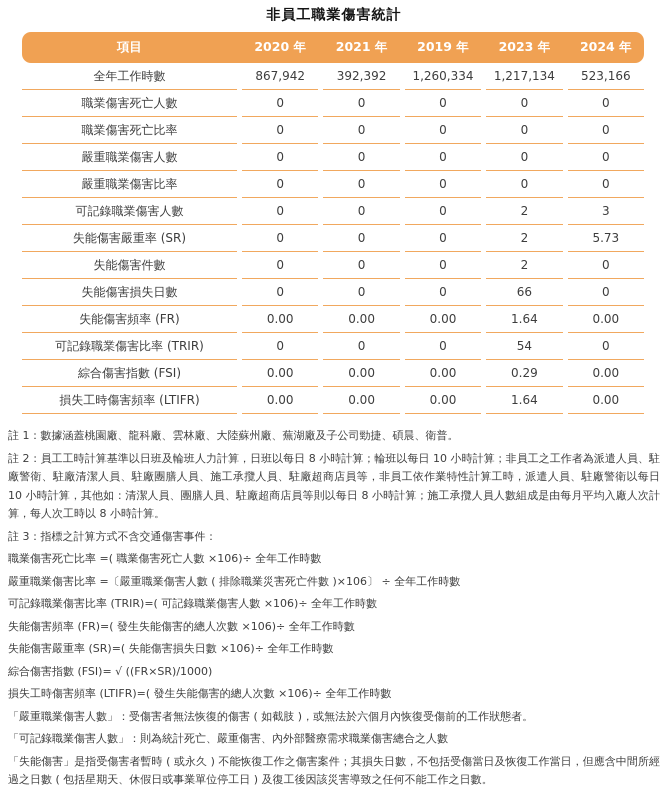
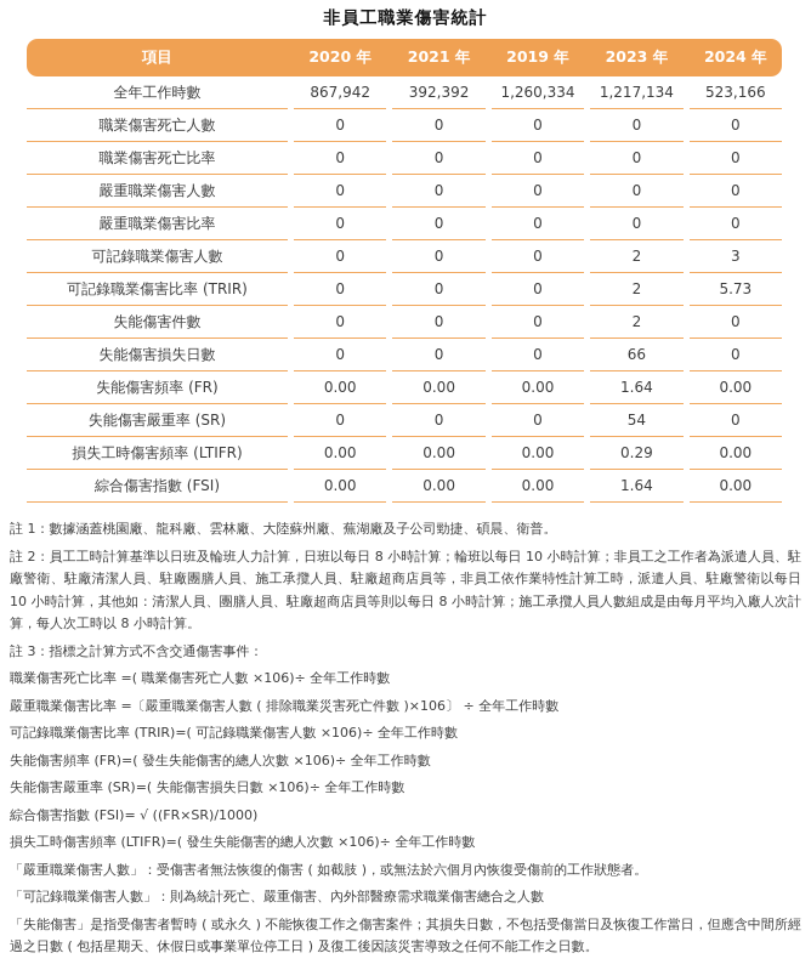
  非員工職業傷害統計
  項目
  2020 年
  2021 年
  2019 年
  2023 年
  2024 年
  全年工作時數
  867,942
  392,392
  1,260,334
  1,217,134
  523,166
  職業傷害死亡人數
  0
  0
  0
  0
  0
  職業傷害死亡比率
  0
  0
  0
  0
  0
  嚴重職業傷害人數
  0
  0
  0
  0
  0
  嚴重職業傷害比率
  0
  0
  0
  0
  0
  可記錄職業傷害人數
  0
  0
  0
  2
  3
- 失能傷害嚴重率 (SR)
+ 可記錄職業傷害比率 (TRIR)
  0
  0
  0
  2
  5.73
  失能傷害件數
  0
  0
  0
  2
  0
  失能傷害損失日數
  0
  0
  0
  66
  0
  失能傷害頻率 (FR)
  0.00
  0.00
  0.00
  1.64
  0.00
- 可記錄職業傷害比率 (TRIR)
+ 失能傷害嚴重率 (SR)
  0
  0
  0
  54
  0
- 綜合傷害指數 (FSI)
+ 損失工時傷害頻率 (LTIFR)
  0.00
  0.00
  0.00
  0.29
  0.00
- 損失工時傷害頻率 (LTIFR)
+ 綜合傷害指數 (FSI)
  0.00
  0.00
  0.00
  1.64
  0.00
  註 1：數據涵蓋桃園廠、龍科廠、雲林廠、大陸蘇州廠、蕪湖廠及子公司勁捷、碩晨、衛普。
  註 2：員工工時計算基準以日班及輪班人力計算，日班以每日 8 小時計算；輪班以每日 10 小時計算；非員工之工作者為派遣人員、駐廠警衛、駐廠清潔人員、駐廠團膳人員、施工承攬人員、駐廠超商店員等，非員工依作業特性計算工時，派遣人員、駐廠警衛以每日 10 小時計算，其他如：清潔人員、團膳人員、駐廠超商店員等則以每日 8 小時計算；施工承攬人員人數組成是由每月平均入廠人次計算，每人次工時以 8 小時計算。
  註 3：指標之計算方式不含交通傷害事件：
  職業傷害死亡比率 =( 職業傷害死亡人數 ×106)÷ 全年工作時數
  嚴重職業傷害比率 =〔嚴重職業傷害人數 ( 排除職業災害死亡件數 )×106〕 ÷ 全年工作時數
  可記錄職業傷害比率 (TRIR)=( 可記錄職業傷害人數 ×106)÷ 全年工作時數
  失能傷害頻率 (FR)=( 發生失能傷害的總人次數 ×106)÷ 全年工作時數
  失能傷害嚴重率 (SR)=( 失能傷害損失日數 ×106)÷ 全年工作時數
  綜合傷害指數 (FSI)= √ ((FR×SR)/1000)
  損失工時傷害頻率 (LTIFR)=( 發生失能傷害的總人次數 ×106)÷ 全年工作時數
  「嚴重職業傷害人數」：受傷害者無法恢復的傷害 ( 如截肢 )，或無法於六個月內恢復受傷前的工作狀態者。
  「可記錄職業傷害人數」：則為統計死亡、嚴重傷害、內外部醫療需求職業傷害總合之人數
  「失能傷害」是指受傷害者暫時 ( 或永久 ) 不能恢復工作之傷害案件；其損失日數，不包括受傷當日及恢復工作當日，但應含中間所經過之日數 ( 包括星期天、休假日或事業單位停工日 ) 及復工後因該災害導致之任何不能工作之日數。
